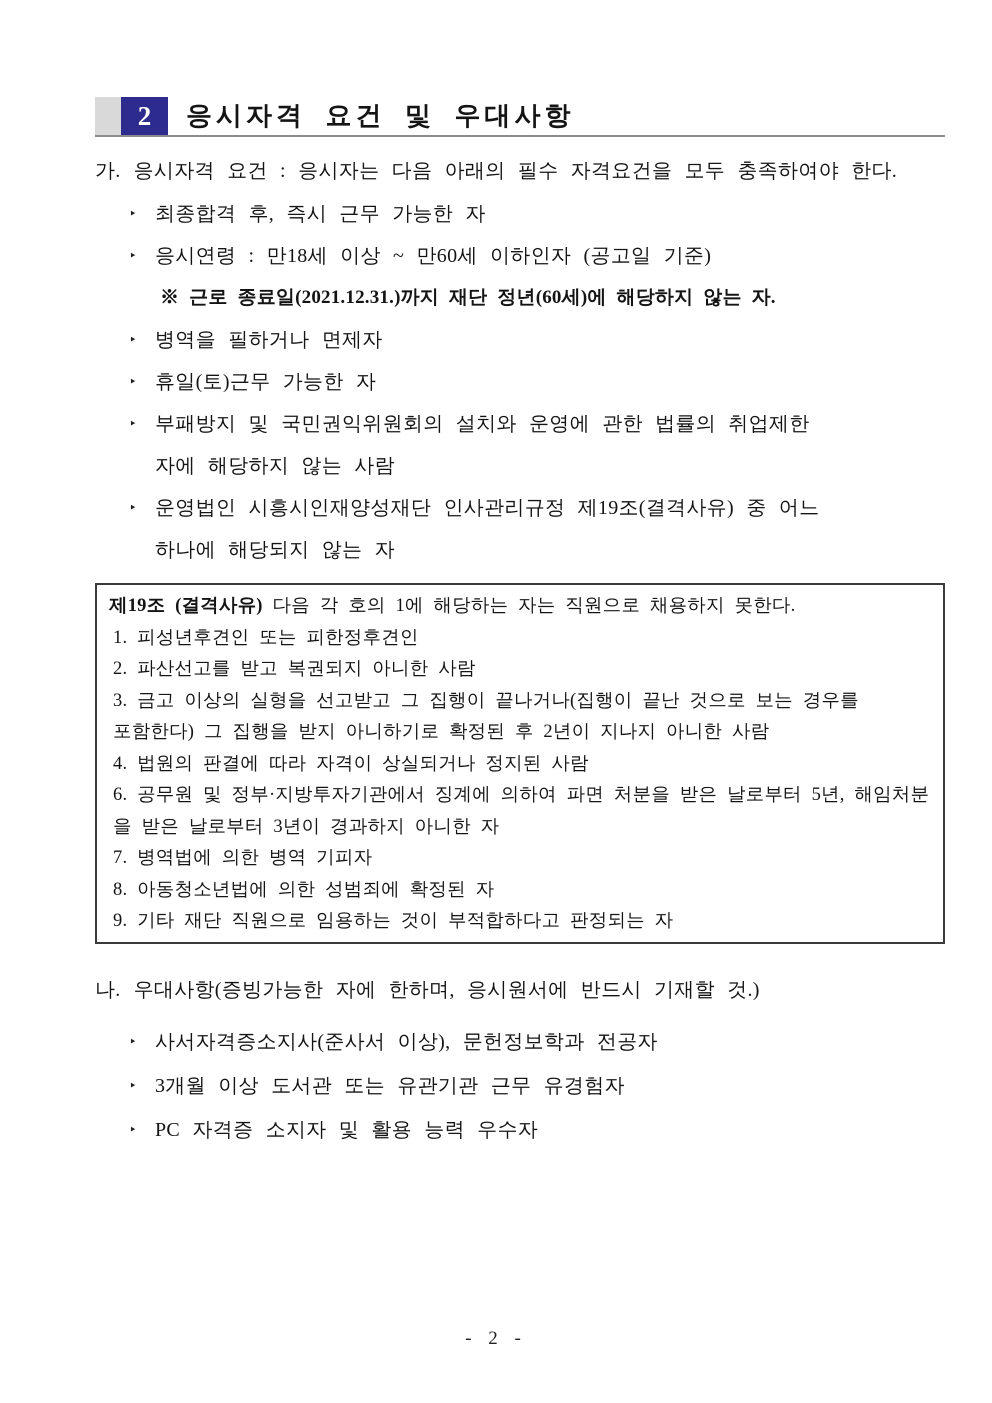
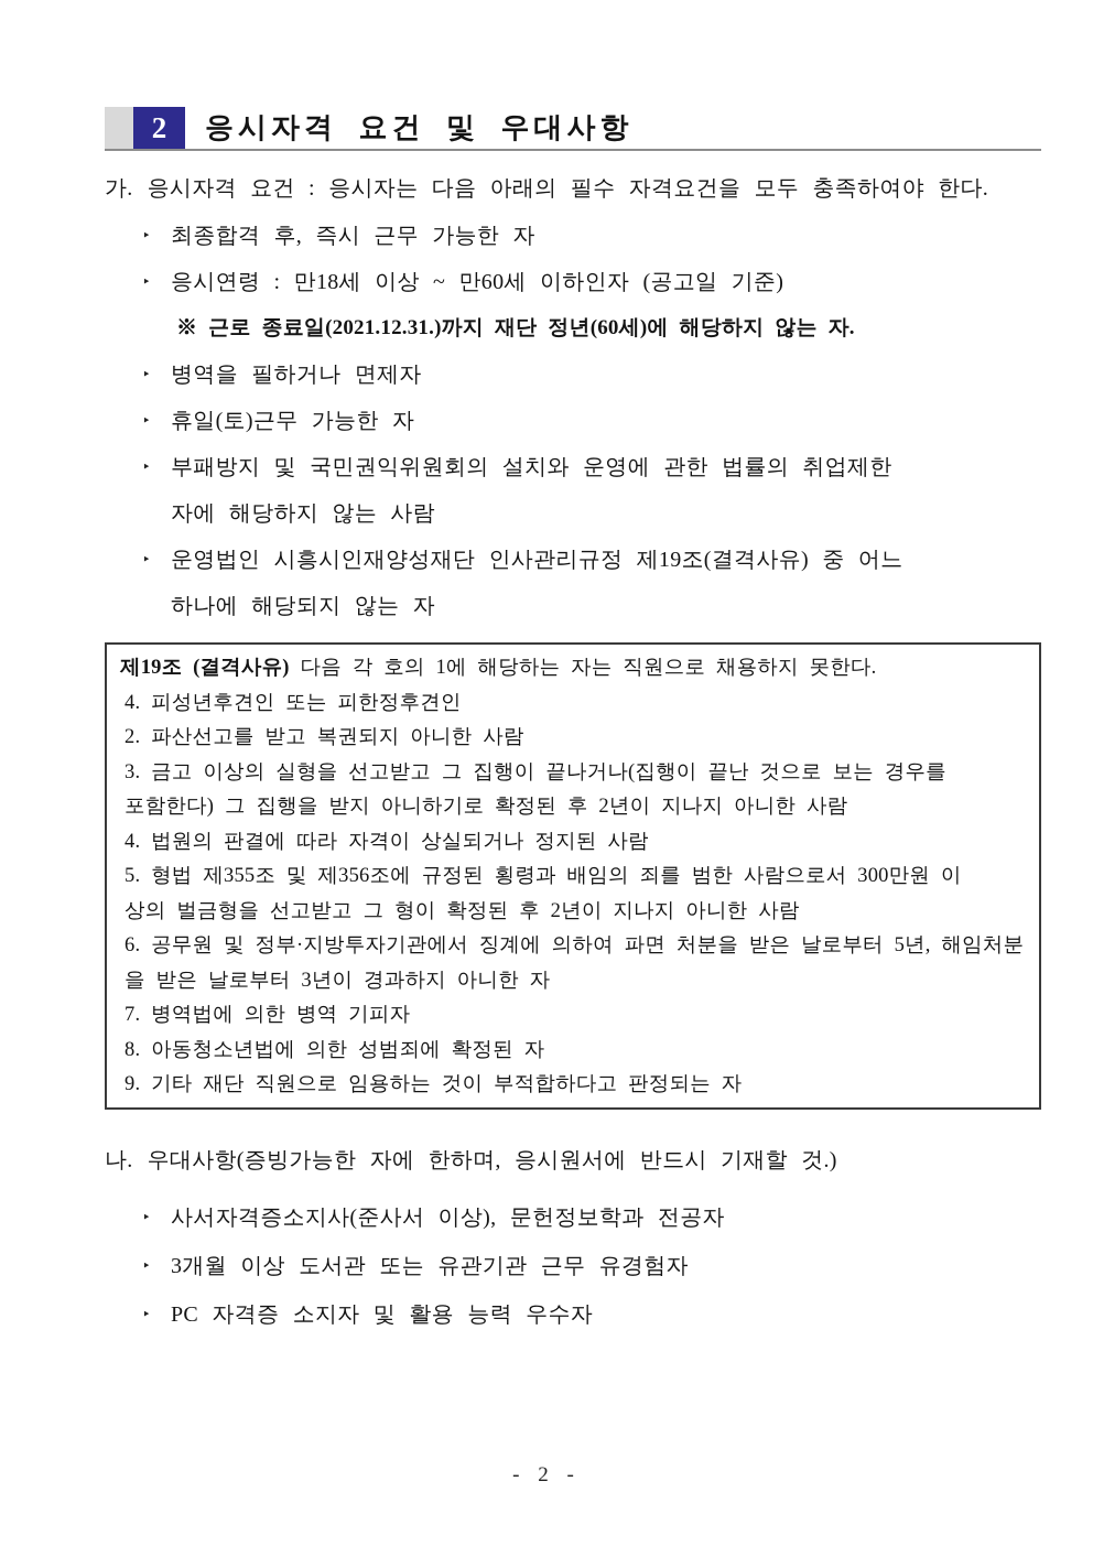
  2
  응시자격 요건 및 우대사항
  가.
  응시자격 요건 : 응시자는 다음 아래의 필수 자격요건을 모두 충족하여야 한다.
  ‣
  최종합격 후, 즉시 근무 가능한 자
  ‣
  응시연령 : 만18세 이상 ~ 만60세 이하인자 (공고일 기준)
  ※ 근로 종료일(2021.12.31.)까지 재단 정년(60세)에 해당하지 않는 자.
  ‣
  병역을 필하거나 면제자
  ‣
  휴일(토)근무 가능한 자
  ‣
  부패방지 및 국민권익위원회의 설치와 운영에 관한 법률의 취업제한
  자에 해당하지 않는 사람
  ‣
  운영법인 시흥시인재양성재단 인사관리규정 제19조(결격사유) 중 어느
  하나에 해당되지 않는 자
  제19조 (결격사유) 다음 각 호의 1에 해당하는 자는 직원으로 채용하지 못한다.
- 1. 피성년후견인 또는 피한정후견인
+ 4. 피성년후견인 또는 피한정후견인
  2. 파산선고를 받고 복권되지 아니한 사람
  3. 금고 이상의 실형을 선고받고 그 집행이 끝나거나(집행이 끝난 것으로 보는 경우를
  포함한다) 그 집행을 받지 아니하기로 확정된 후 2년이 지나지 아니한 사람
  4. 법원의 판결에 따라 자격이 상실되거나 정지된 사람
+ 5. 형법 제355조 및 제356조에 규정된 횡령과 배임의 죄를 범한 사람으로서 300만원 이
+ 상의 벌금형을 선고받고 그 형이 확정된 후 2년이 지나지 아니한 사람
  6. 공무원 및 정부·지방투자기관에서 징계에 의하여 파면 처분을 받은 날로부터 5년, 해임처분
  을 받은 날로부터 3년이 경과하지 아니한 자
  7. 병역법에 의한 병역 기피자
  8. 아동청소년법에 의한 성범죄에 확정된 자
  9. 기타 재단 직원으로 임용하는 것이 부적합하다고 판정되는 자
  나.
  우대사항(증빙가능한 자에 한하며, 응시원서에 반드시 기재할 것.)
  ‣
  사서자격증소지사(준사서 이상), 문헌정보학과 전공자
  ‣
  3개월 이상 도서관 또는 유관기관 근무 유경험자
  ‣
  PC 자격증 소지자 및 활용 능력 우수자
  - 2 -
